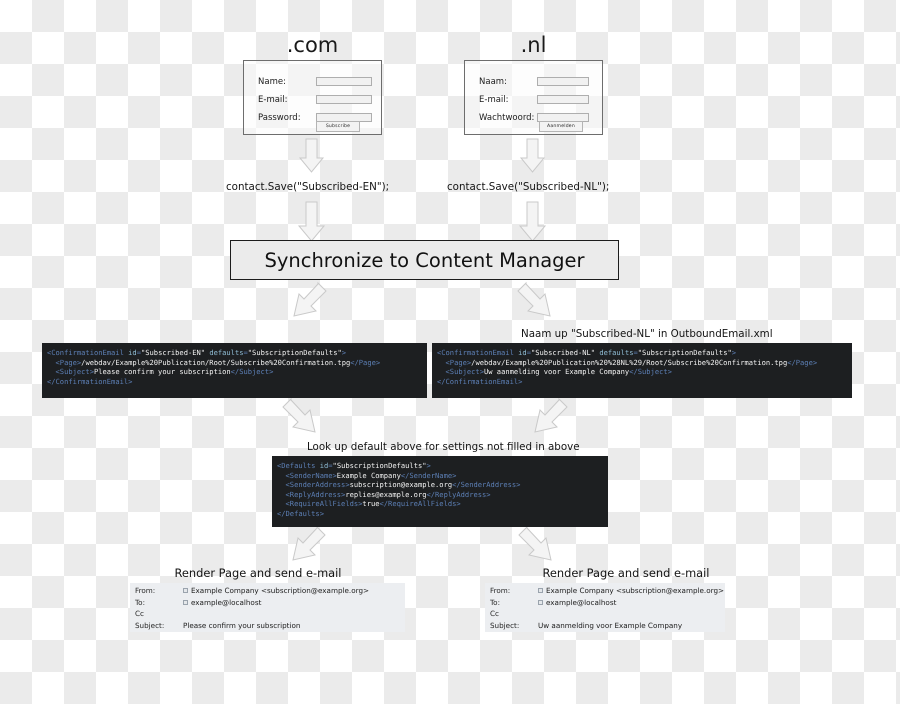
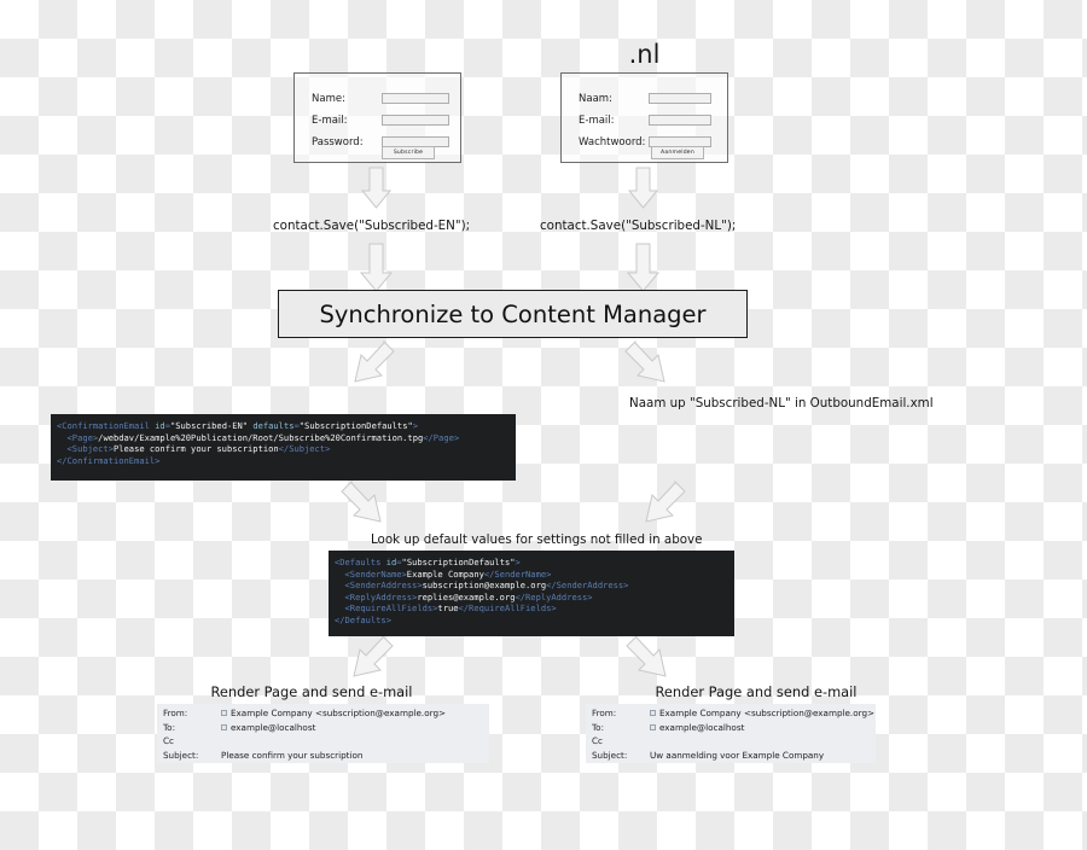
- .com
  Name:
  E-mail:
  Password:
  contact.Save("Subscribed-EN");
  <ConfirmationEmail id="Subscribed-EN" defaults="SubscriptionDefaults"> <Page>/webdav/Example%20Publication/Root/Subscribe%20Confirmation.tpg</Page> <Subject>Please confirm your subscription</Subject> </ConfirmationEmail>
  Render Page and send e-mail
  From:
  Example Company <subscription@example.org>
  To:
  example@localhost
  Cc
  Subject:
  Please confirm your subscription
  .nl
  Naam:
  E-mail:
  Wachtwoord:
  contact.Save("Subscribed-NL");
  Naam up "Subscribed-NL" in OutboundEmail.xml
- <ConfirmationEmail id="Subscribed-NL" defaults="SubscriptionDefaults"> <Page>/webdav/Example%20Publication%20%28NL%29/Root/Subscribe%20Confirmation.tpg</Page> <Subject>Uw aanmelding voor Example Company</Subject> </ConfirmationEmail>
  Render Page and send e-mail
  From:
  Example Company <subscription@example.org>
  To:
  example@localhost
  Cc
  Subject:
  Uw aanmelding voor Example Company
  Synchronize to Content Manager
- Look up default above for settings not filled in above
+ Look up default values for settings not filled in above
  <Defaults id="SubscriptionDefaults"> <SenderName>Example Company</SenderName> <SenderAddress>subscription@example.org</SenderAddress> <ReplyAddress>replies@example.org</ReplyAddress> <RequireAllFields>true</RequireAllFields> </Defaults>
